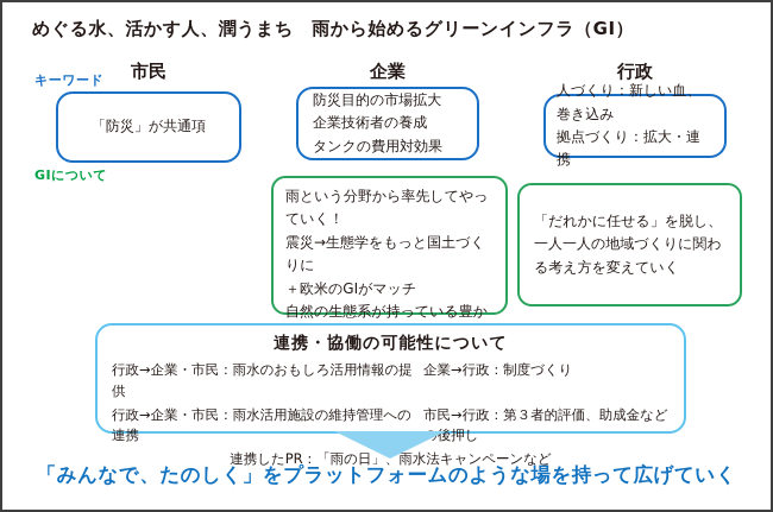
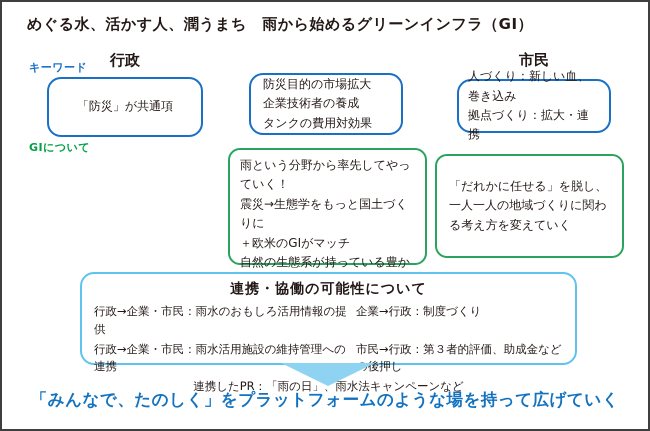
  めぐる水、活かす人、潤うまち 雨から始めるグリーンインフラ（GI）
- 市民
+ 行政
- 企業
- 行政
+ 市民
  キーワード
  GIについて
  「防災」が共通項
  防災目的の市場拡大
  企業技術者の養成
  タンクの費用対効果
  人づくり：新しい血、巻き込み
  拠点づくり：拡大・連携
  雨という分野から率先してやっていく！
  震災→生態学をもっと国土づくりに
  ＋欧米のGIがマッチ
  「だれかに任せる」を脱し、一人一人の地域づくりに関わる考え方を変えていく
  連携・協働の可能性について
  行政→企業・市民：雨水のおもしろ活用情報の提供
  企業→行政：制度づくり
  行政→企業・市民：雨水活用施設の維持管理への連携
  市民→行政：第３者的評価、助成金などの後押し
  連携したPR：「雨の日」、雨水法キャンペーンなど
  「みんなで、たのしく」をプラットフォームのような場を持って広げていく
